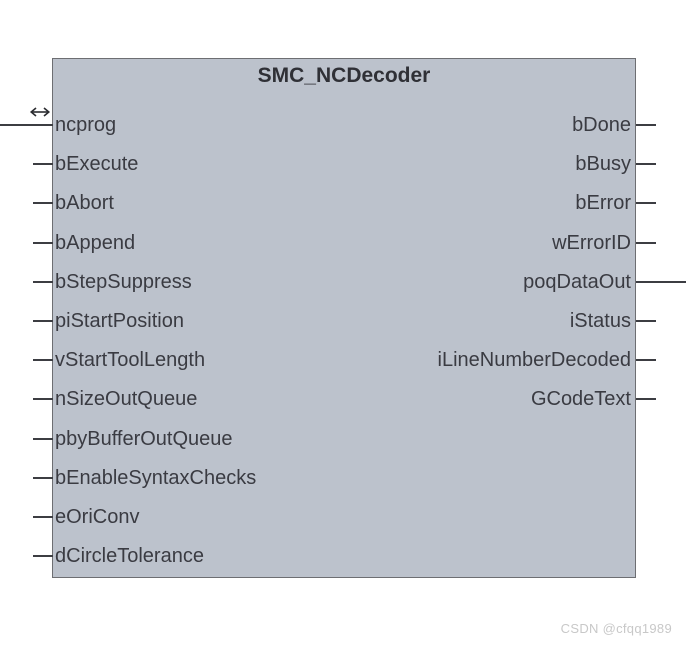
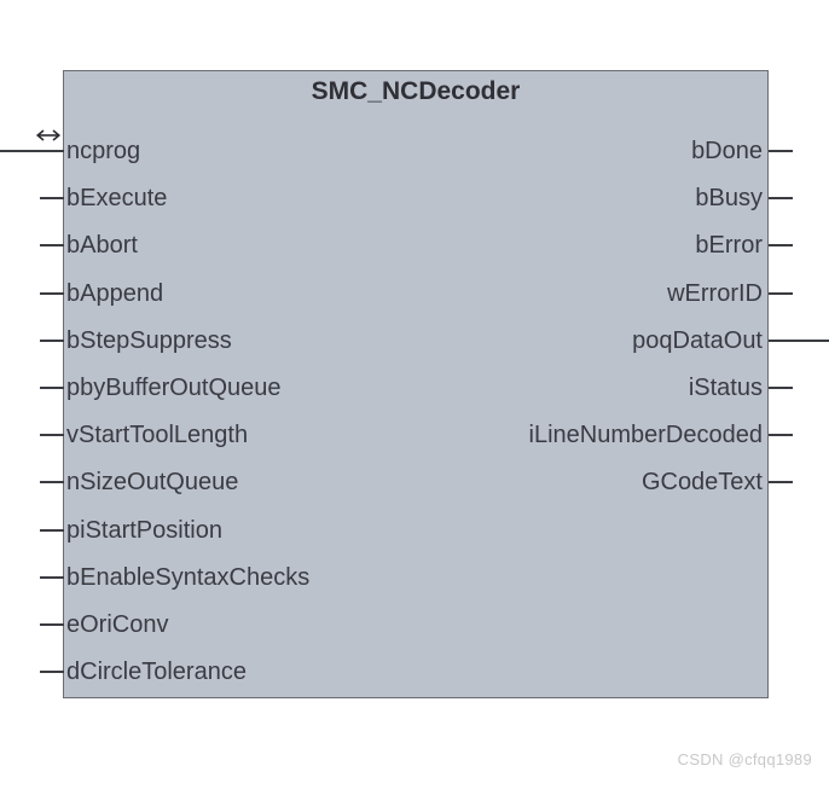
  SMC_NCDecoder
  ncprog
  bExecute
  bAbort
  bAppend
  bStepSuppress
- piStartPosition
+ pbyBufferOutQueue
  vStartToolLength
  nSizeOutQueue
- pbyBufferOutQueue
+ piStartPosition
  bEnableSyntaxChecks
  eOriConv
  dCircleTolerance
  bDone
  bBusy
  bError
  wErrorID
  poqDataOut
  iStatus
  iLineNumberDecoded
  GCodeText
  CSDN @cfqq1989
